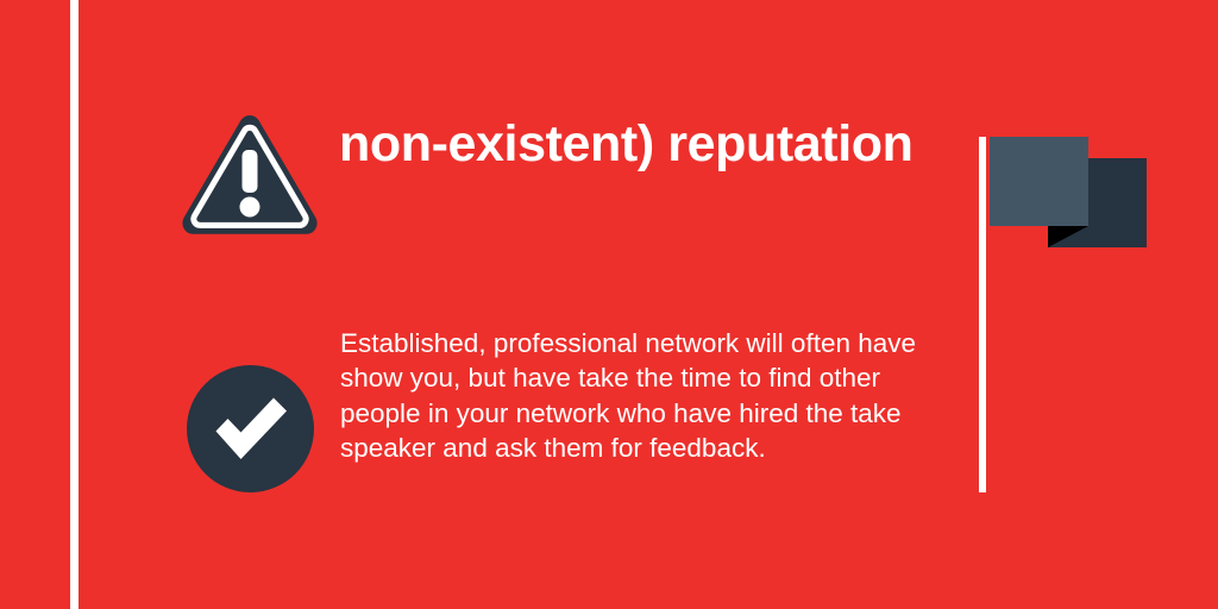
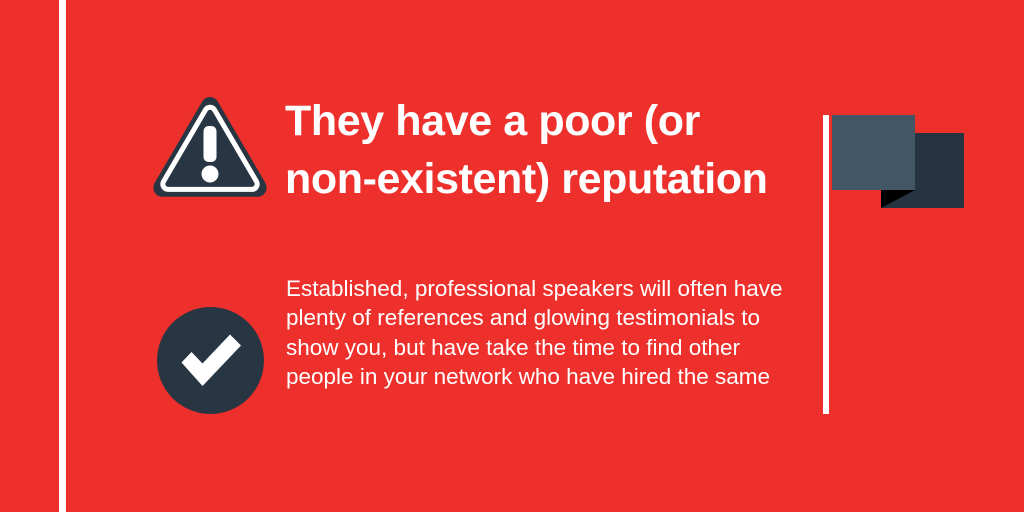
+ They have a poor (or
  non-existent) reputation
- Established, professional network will often have
+ Established, professional speakers will often have
+ plenty of references and glowing testimonials to
  show you, but have take the time to find other
- people in your network who have hired the take
+ people in your network who have hired the same
- speaker and ask them for feedback.
